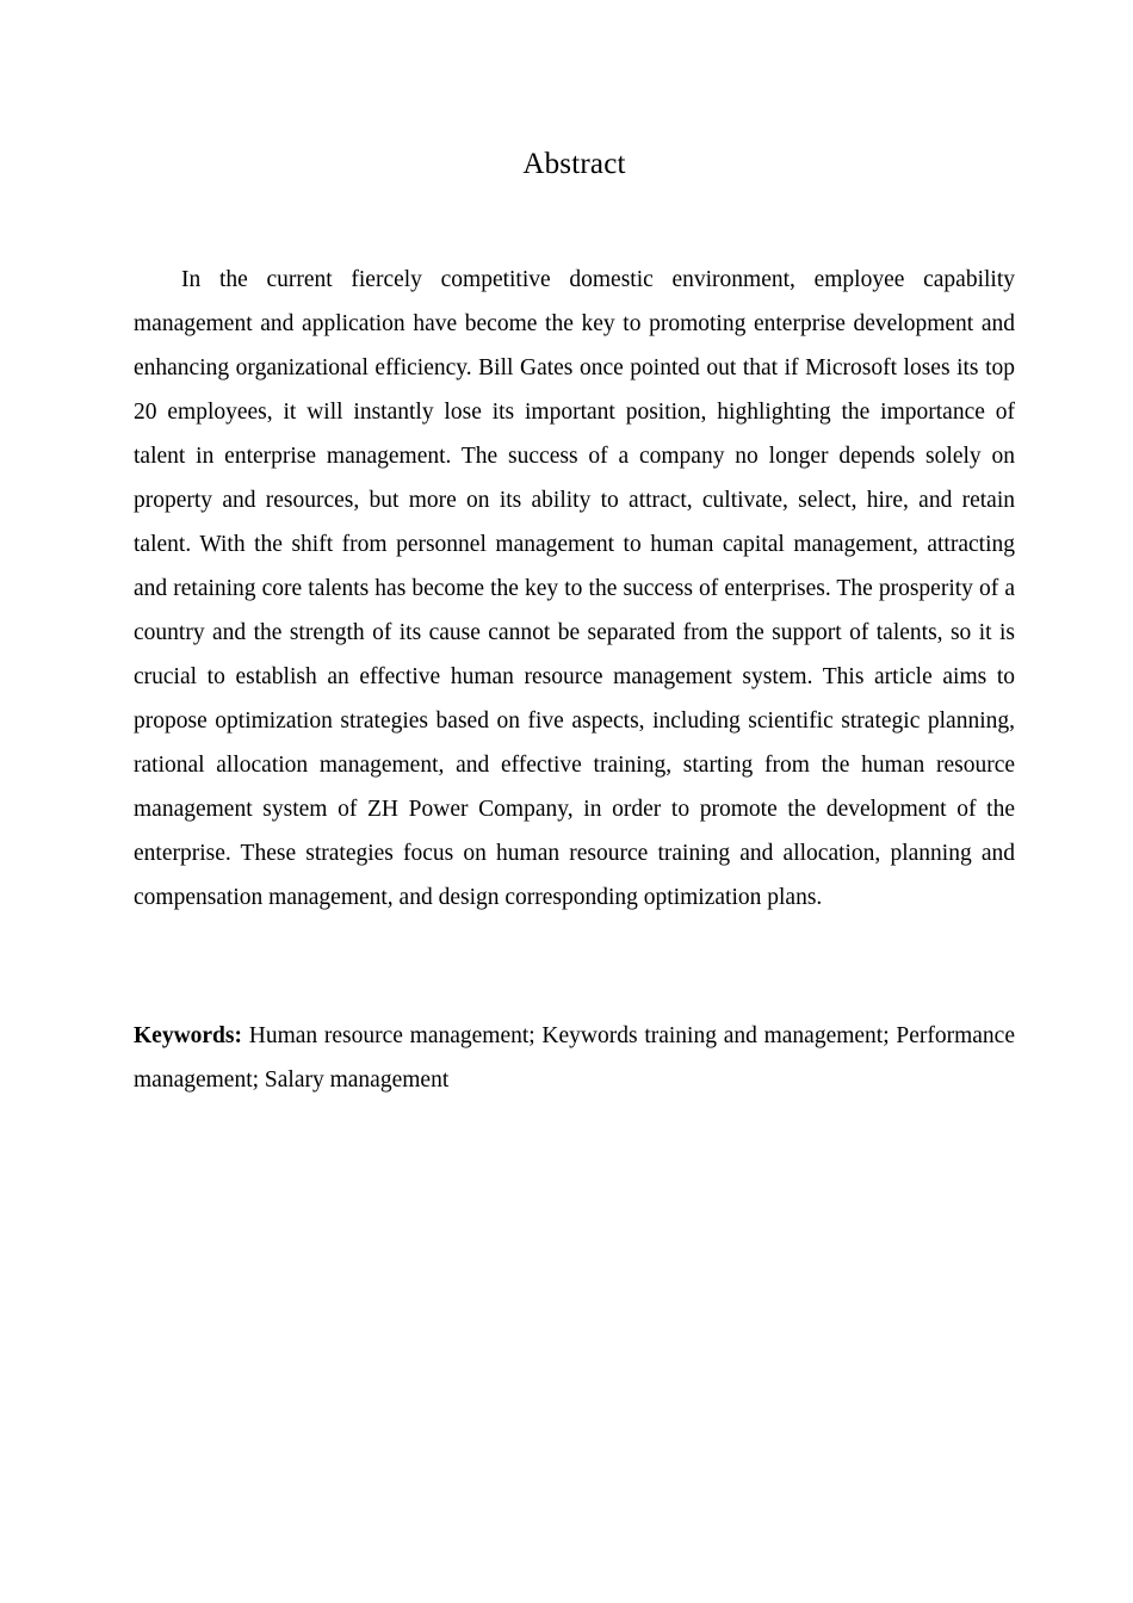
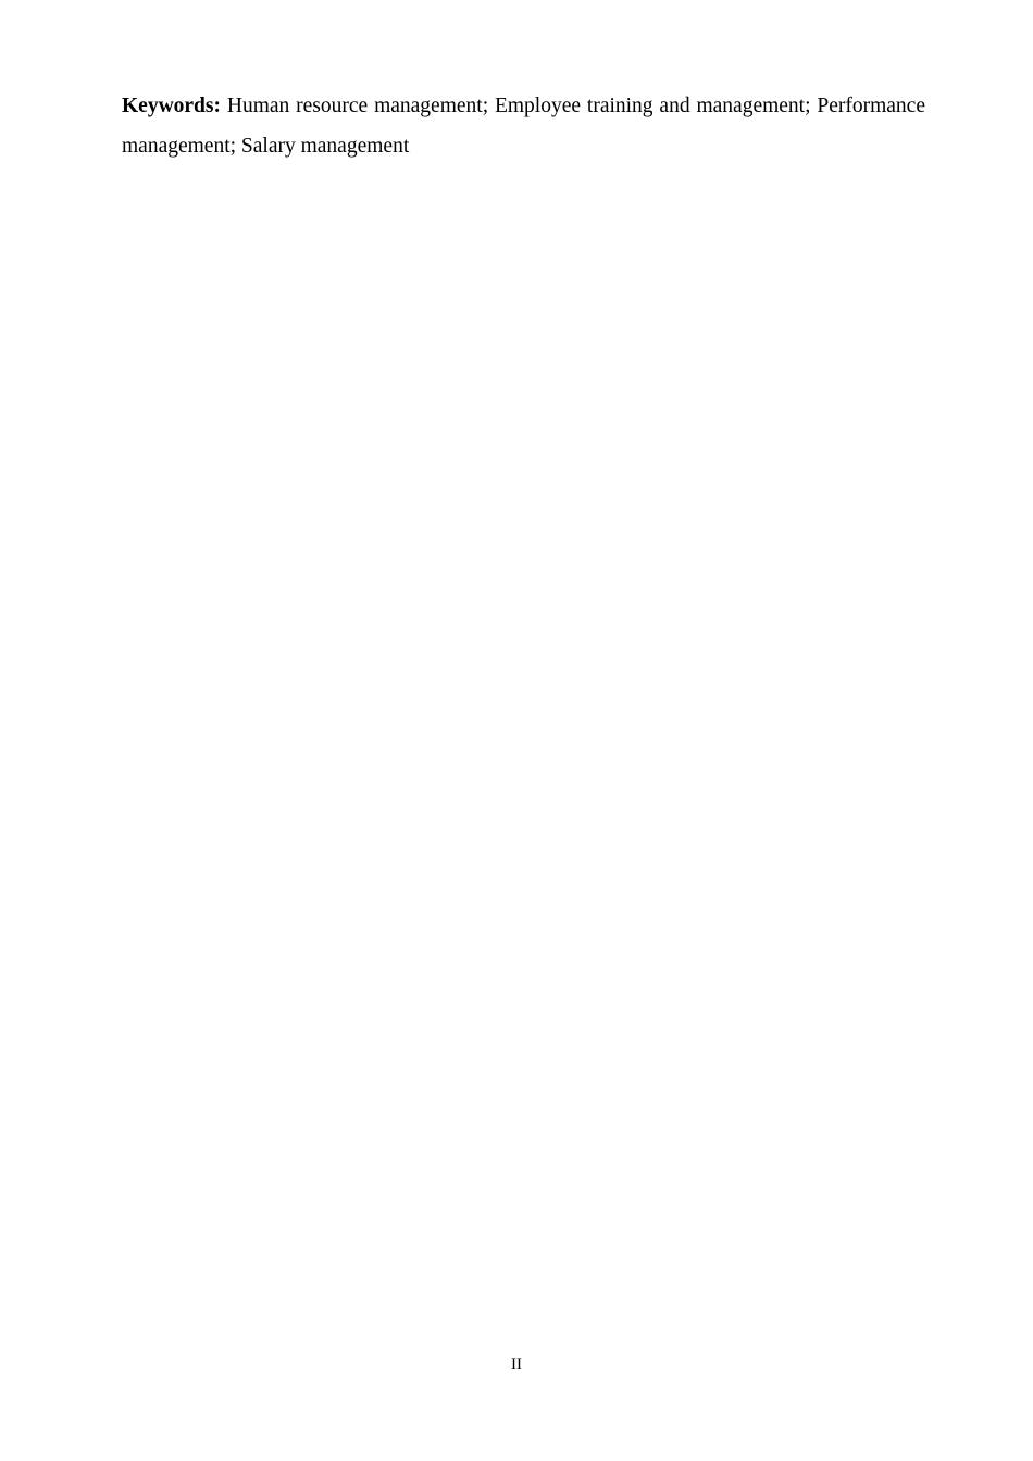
- Abstract
- In the current fiercely competitive domestic environment, employee capability management and application have become the key to promoting enterprise development and enhancing organizational efficiency. Bill Gates once pointed out that if Microsoft loses its top 20 employees, it will instantly lose its important position, highlighting the importance of talent in enterprise management. The success of a company no longer depends solely on property and resources, but more on its ability to attract, cultivate, select, hire, and retain talent. With the shift from personnel management to human capital management, attracting and retaining core talents has become the key to the success of enterprises. The prosperity of a country and the strength of its cause cannot be separated from the support of talents, so it is crucial to establish an effective human resource management system. This article aims to propose optimization strategies based on five aspects, including scientific strategic planning, rational allocation management, and effective training, starting from the human resource management system of ZH Power Company, in order to promote the development of the enterprise. These strategies focus on human resource training and allocation, planning and compensation management, and design corresponding optimization plans.
- Keywords: Human resource management; Keywords training and management; Performance management; Salary management
+ Keywords: Human resource management; Employee training and management; Performance management; Salary management
+ II
